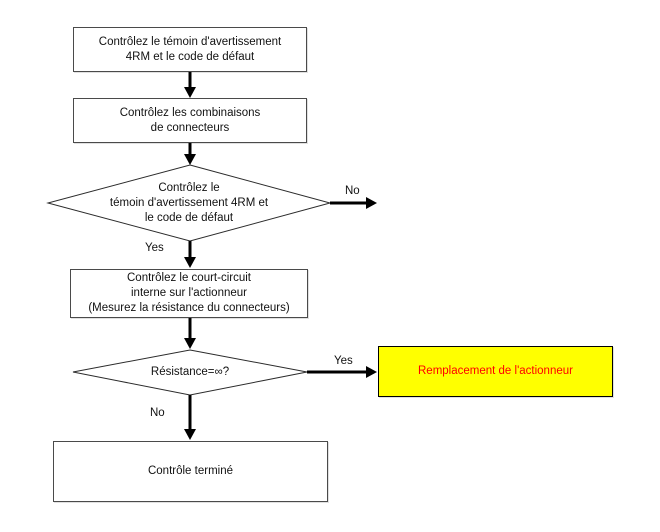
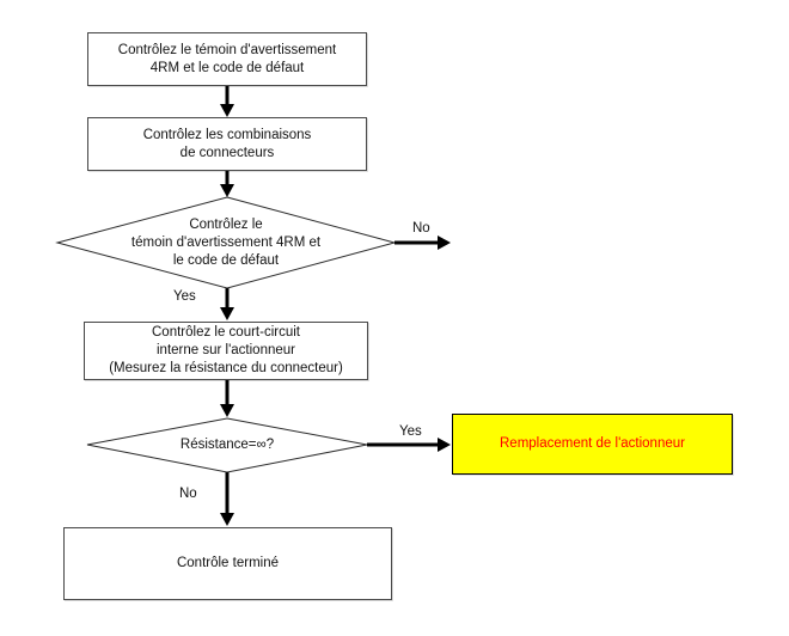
  Contrôlez le témoin d'avertissement
  4RM et le code de défaut
  Contrôlez les combinaisons
  de connecteurs
  Contrôlez le
  témoin d'avertissement 4RM et
  le code de défaut
  Contrôlez le court-circuit
  interne sur l'actionneur
- (Mesurez la résistance du connecteurs)
+ (Mesurez la résistance du connecteur)
  Résistance=∞?
  Remplacement de l'actionneur
  Contrôle terminé
  Yes
  No
  Yes
  No
